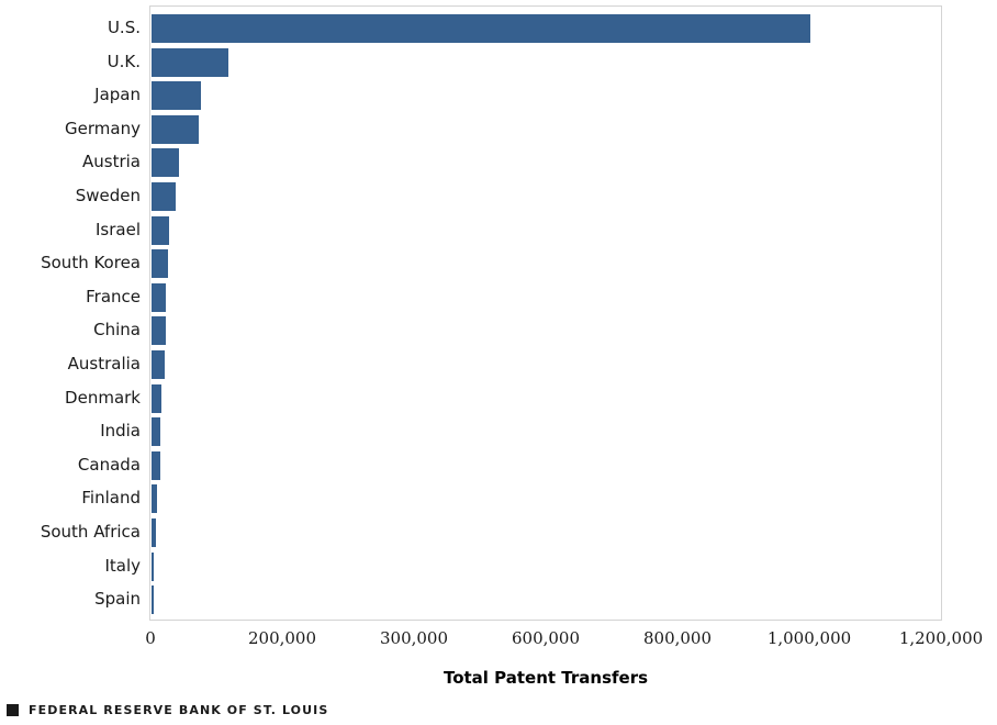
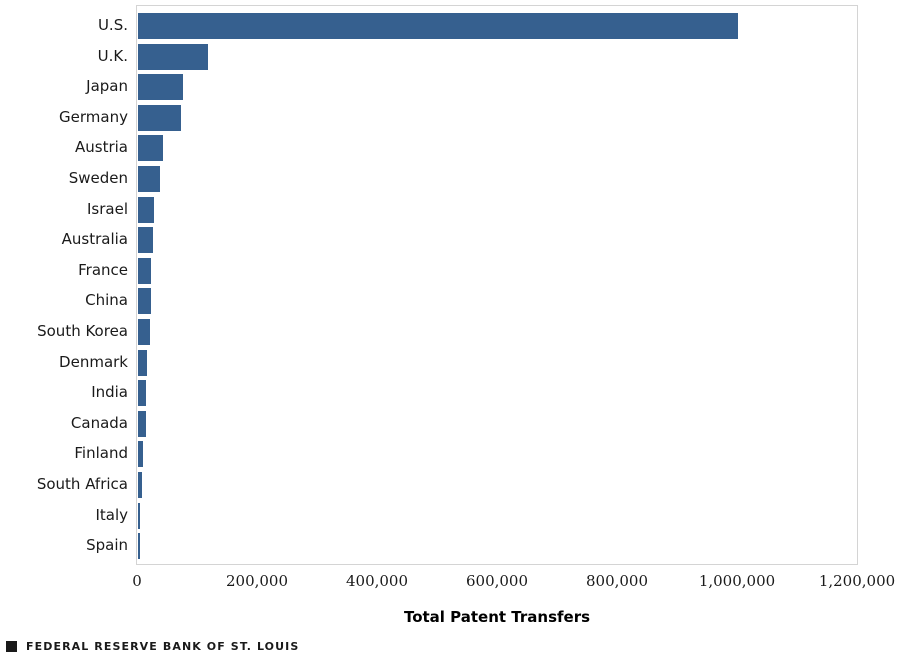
  U.S.
  U.K.
  Japan
  Germany
  Austria
  Sweden
  Israel
- South Korea
+ Australia
  France
  China
- Australia
+ South Korea
  Denmark
  India
  Canada
  Finland
  South Africa
  Italy
  Spain
  0
  200,000
- 300,000
+ 400,000
  600,000
  800,000
  1,000,000
  1,200,000
  Total Patent Transfers
  FEDERAL RESERVE BANK OF ST. LOUIS
